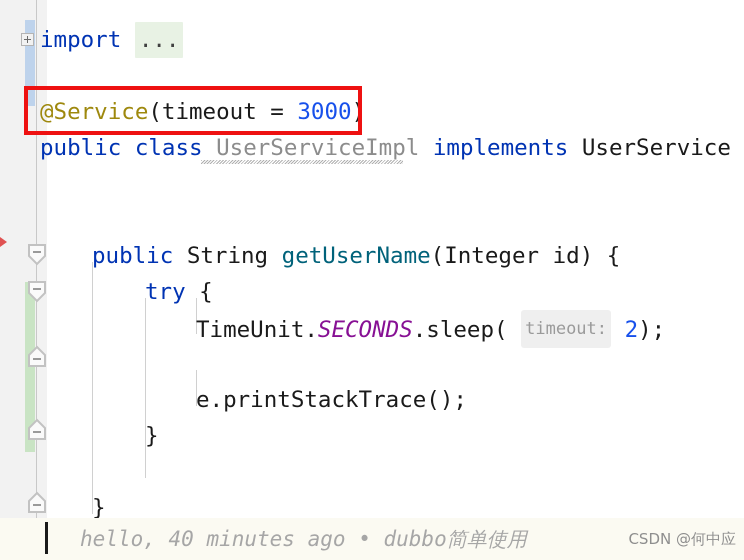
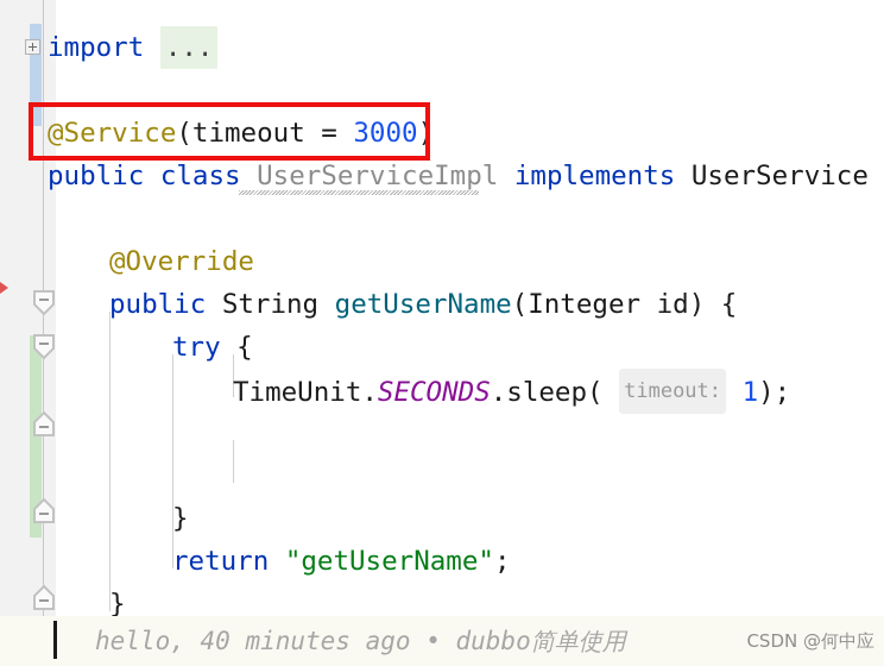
  import ...
  @Service(timeout = 3000)
  public class UserServiceImpl implements UserService
+ @Override
  public String getUserName(Integer id) {
  try {
- TimeUnit.SECONDS.sleep( timeout: 2);
+ TimeUnit.SECONDS.sleep( timeout: 1);
- e.printStackTrace();
  }
+ return "getUserName";
  }
  hello, 40 minutes ago • dubbo简单使用
  CSDN @何中应
